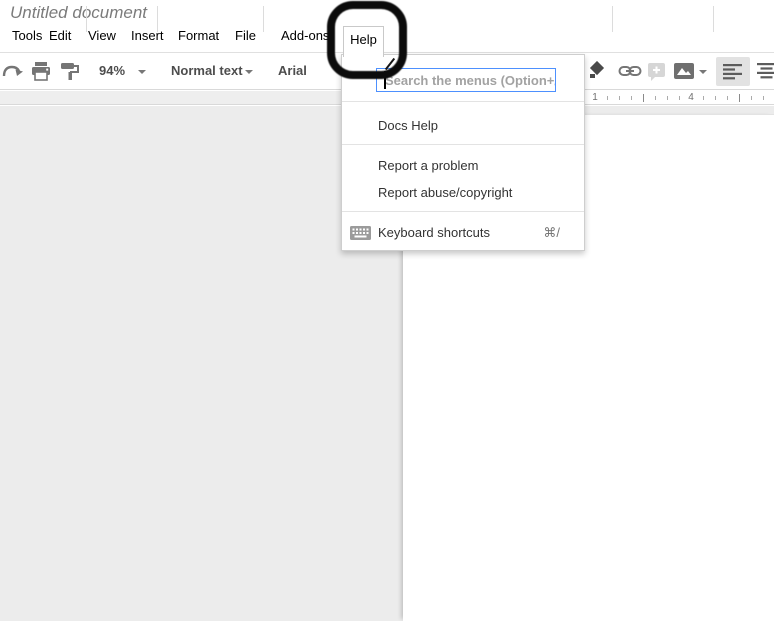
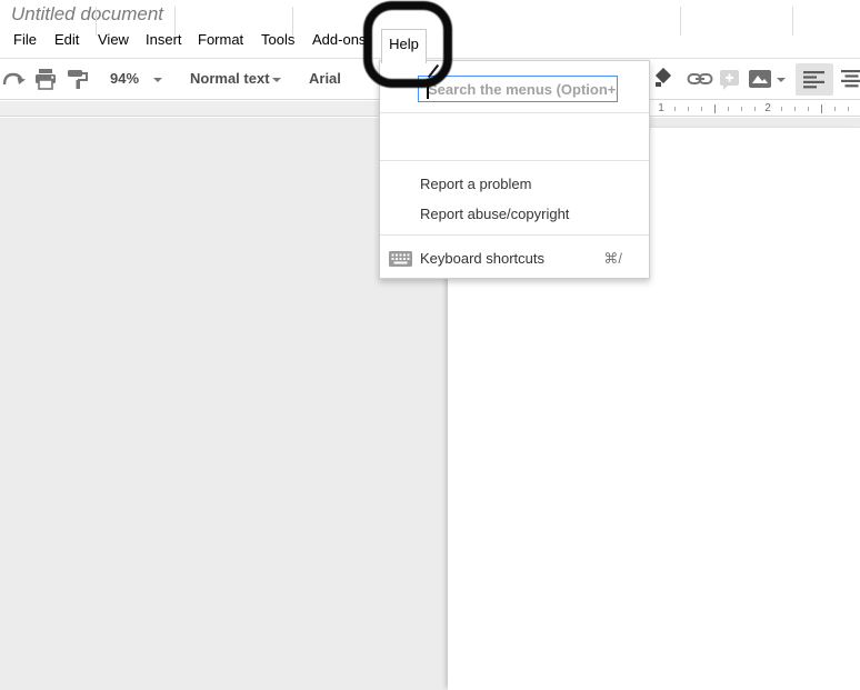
  Untitled dcument
- Tools
+ File
  Edit
  View
  Insert
  Format
- File
+ Tools
  Add-ons
  94%
  Normal text
  Arial
  1
- 4
+ 2
  Search the menus (Option+
- Docs Help
  Report a problem
  Report abuse/copyright
  Keyboard shortcuts
  ⌘/
  Help
